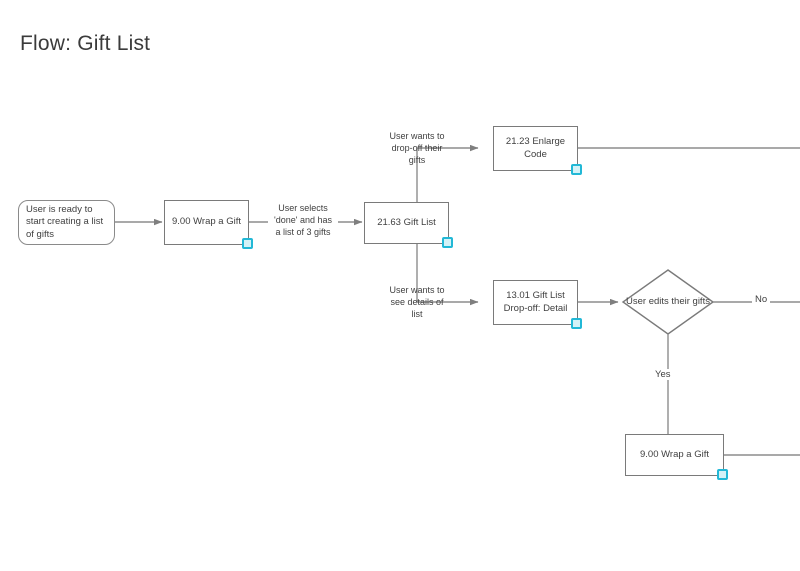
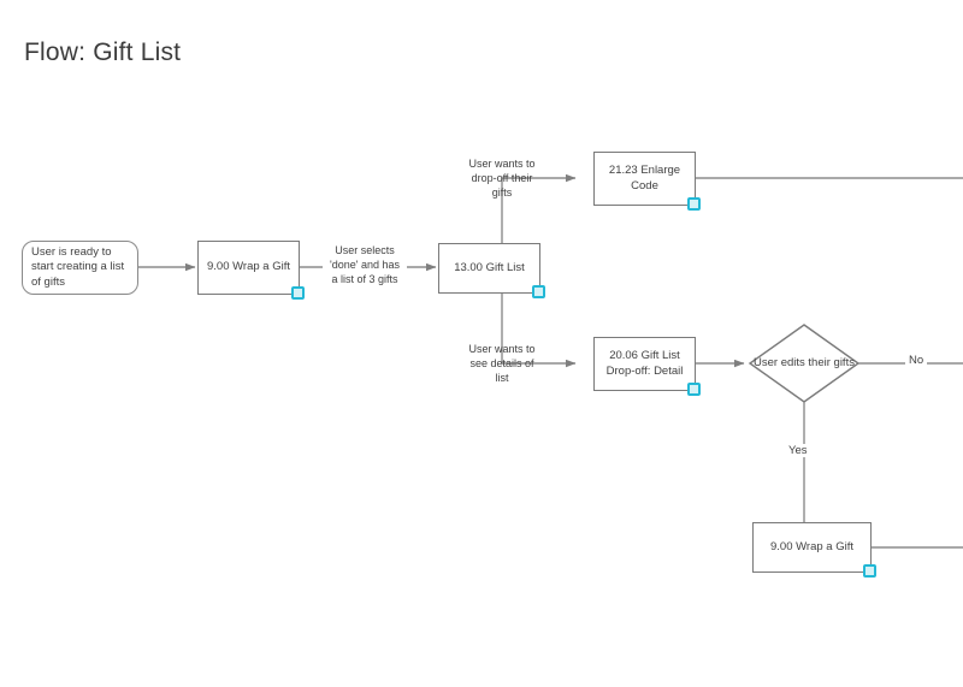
  Flow: Gift List
  User is ready to start creating a list of gifts
  9.00 Wrap a Gift
  User selects
  'done' and has
  a list of 3 gifts
- 21.63 Gift List
+ 13.00 Gift List
  User wants to
  drop-off their
  gifts
  21.23 Enlarge Code
  User wants to
  see details of
  list
- 13.01 Gift List Drop-off: Detail
+ 20.06 Gift List Drop-off: Detail
  User edits their gifts
  No
  Yes
  9.00 Wrap a Gift
